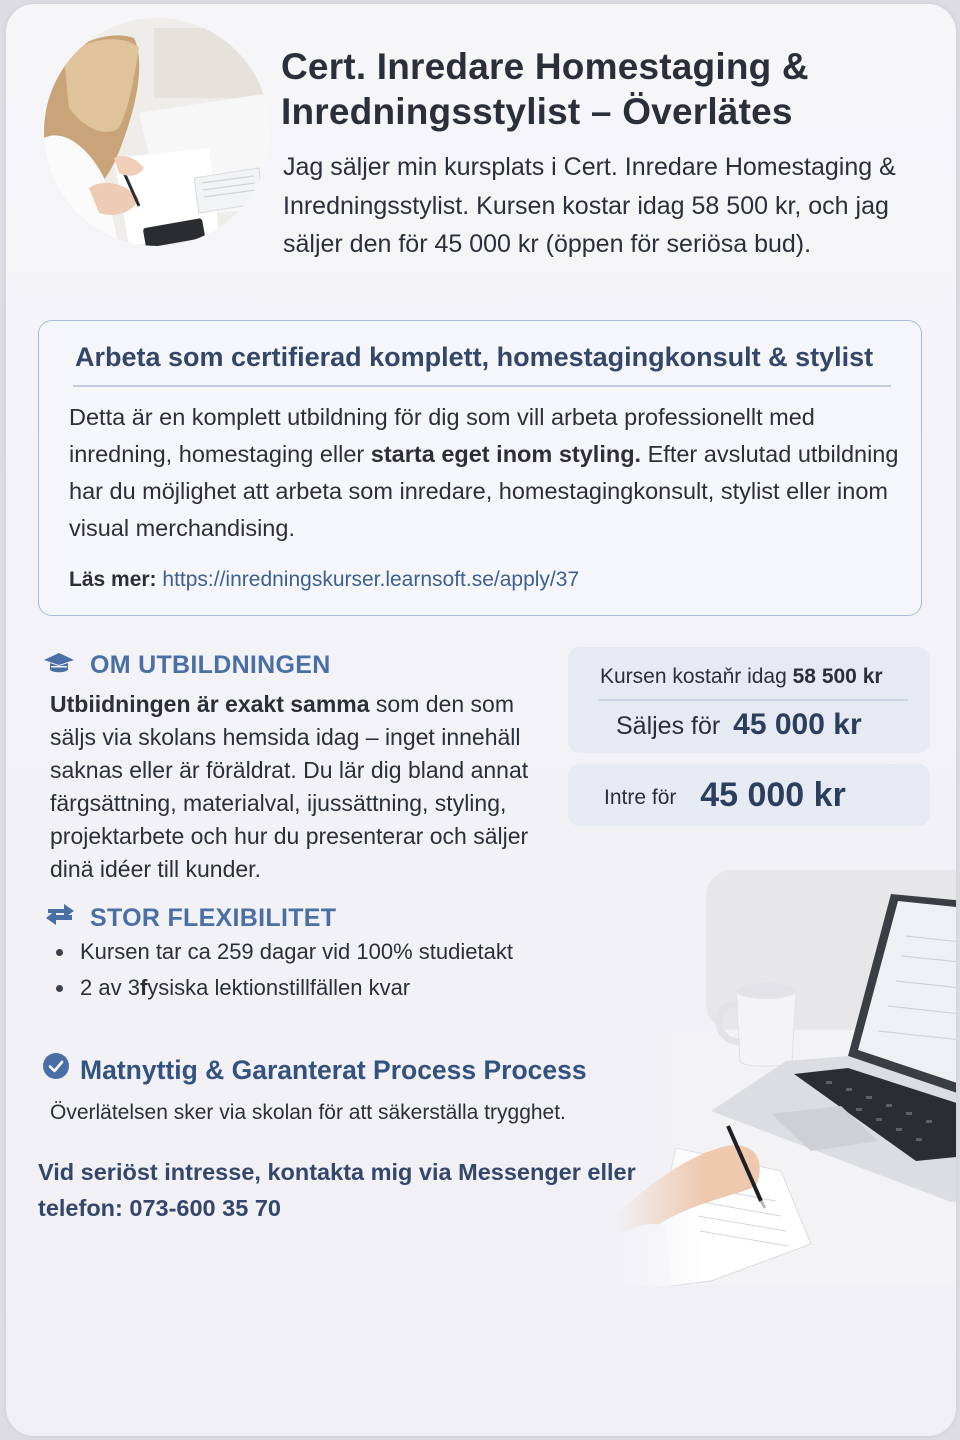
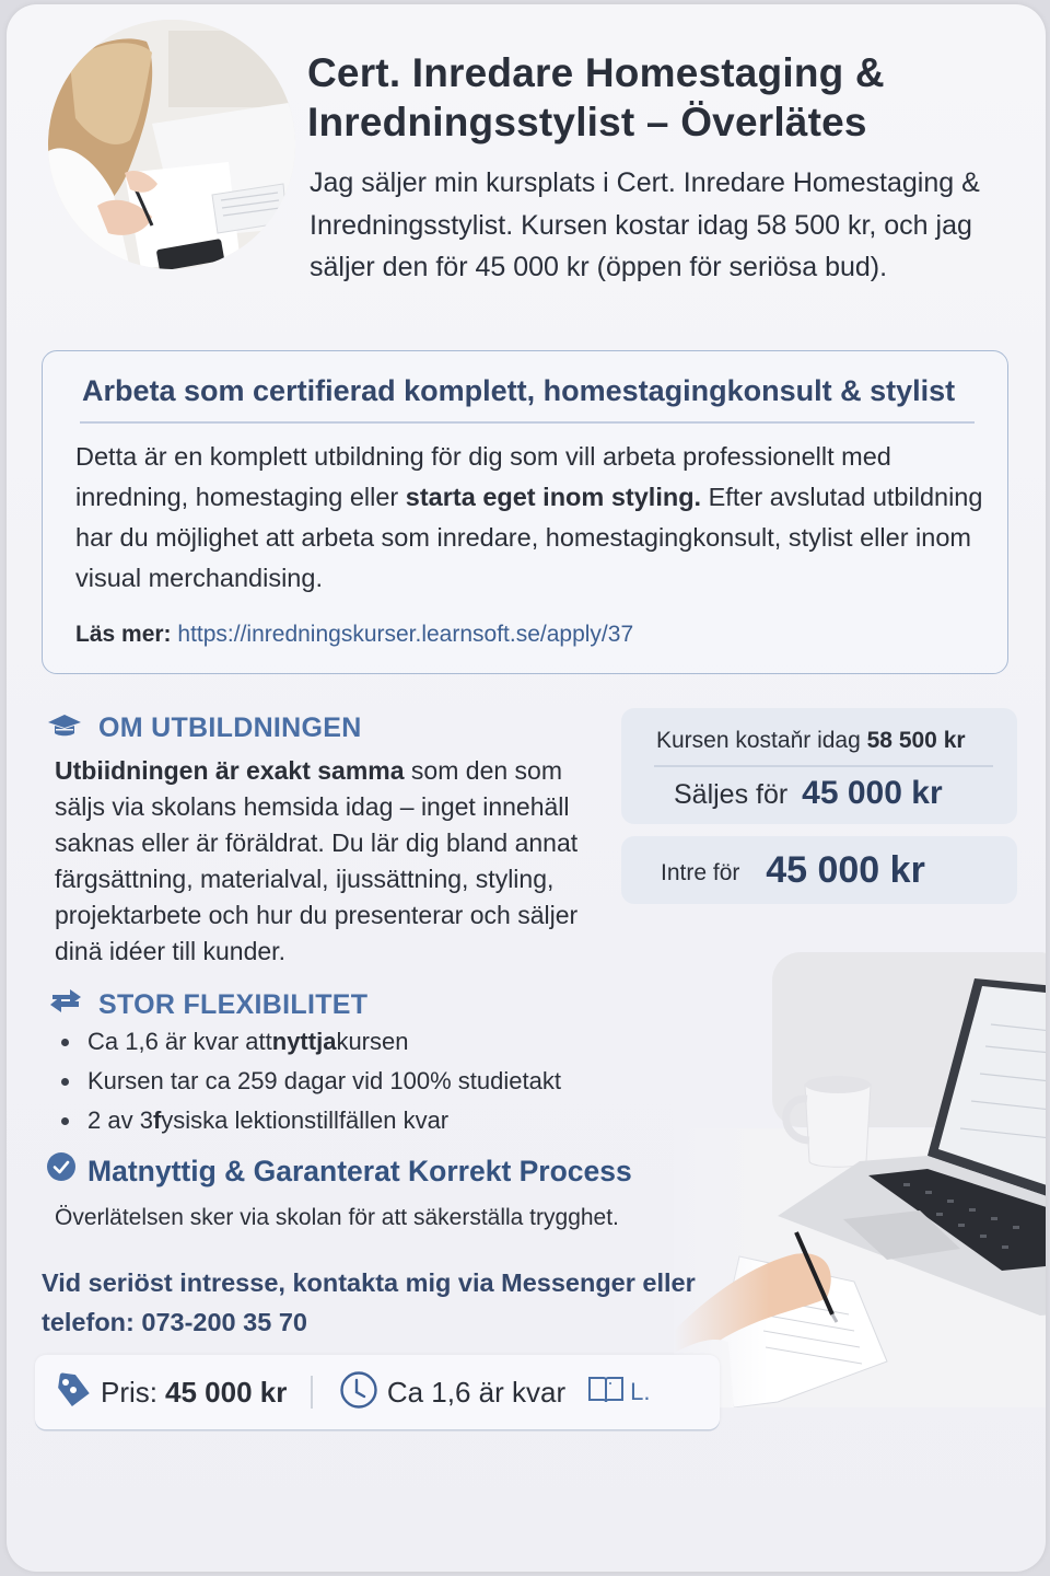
  Cert. Inredare Homestaging & Inredningsstylist – Överlätes
  Jag säljer min kursplats i Cert. Inredare Homestaging & Inredningsstylist. Kursen kostar idag 58 500 kr, och jag säljer den för 45 000 kr (öppen för seriösa bud).
  Arbeta som certifierad komplett, homestagingkonsult & stylist
  Detta är en komplett utbildning för dig som vill arbeta professionellt med inredning, homestaging eller starta eget inom styling. Efter avslutad utbildning har du möjlighet att arbeta som inredare, homestagingkonsult, stylist eller inom visual merchandising.
  Läs mer: https://inredningskurser.learnsoft.se/apply/37
  OM UTBILDNINGEN
  Utbiidningen är exakt samma som den som säljs via skolans hemsida idag – inget innehäll saknas eller är föräldrat. Du lär dig bland annat färgsättning, materialval, ijussättning, styling, projektarbete och hur du presenterar och säljer dinä idéer till kunder.
  Kursen kostaňr idag 58 500 kr
  Säljes för 45 000 kr
  Intre för 45 000 kr
  STOR FLEXIBILITET
+ Ca 1,6 är kvar att
+ nyttja
+ kursen
  Kursen tar ca 259 dagar vid 100% studietakt
  2 av 3
  f
  ysiska lektionstillfällen kvar
- Matnyttig & Garanterat Process Process
+ Matnyttig & Garanterat Korrekt Process
  Överlätelsen sker via skolan för att säkerställa trygghet.
- Vid seriöst intresse, kontakta mig via Messenger eller telefon: 073-600 35 70
+ Vid seriöst intresse, kontakta mig via Messenger eller telefon: 073-200 35 70
+ Pris: 45 000 kr
+ Ca 1,6 är kvar
+ L.
